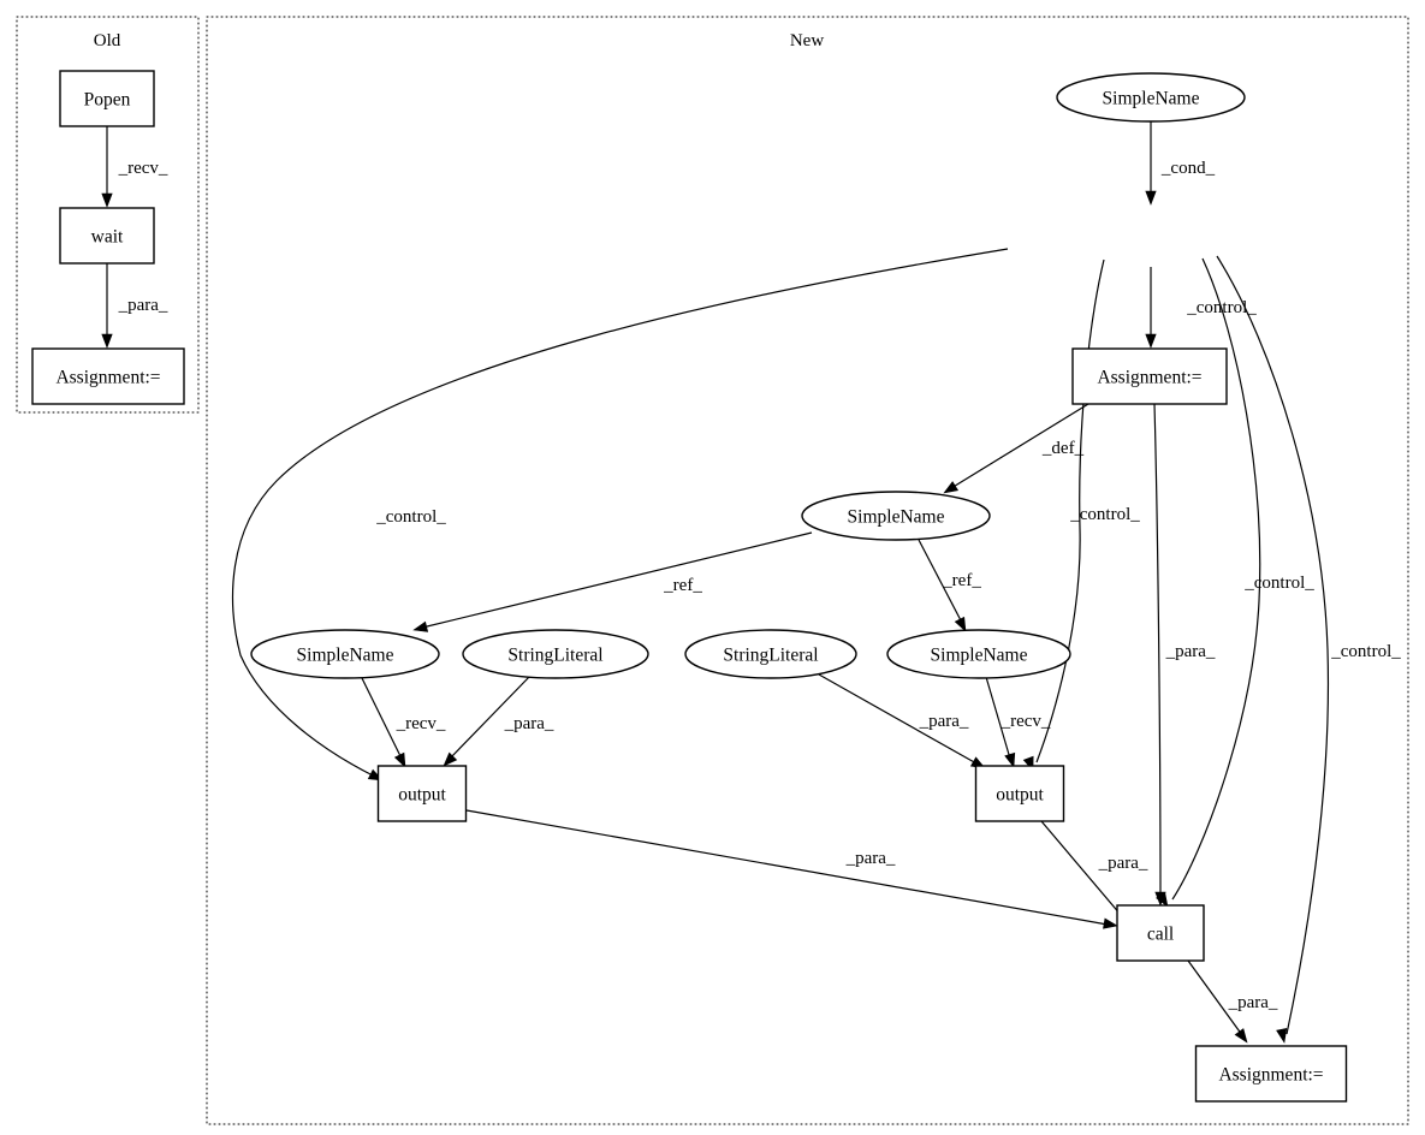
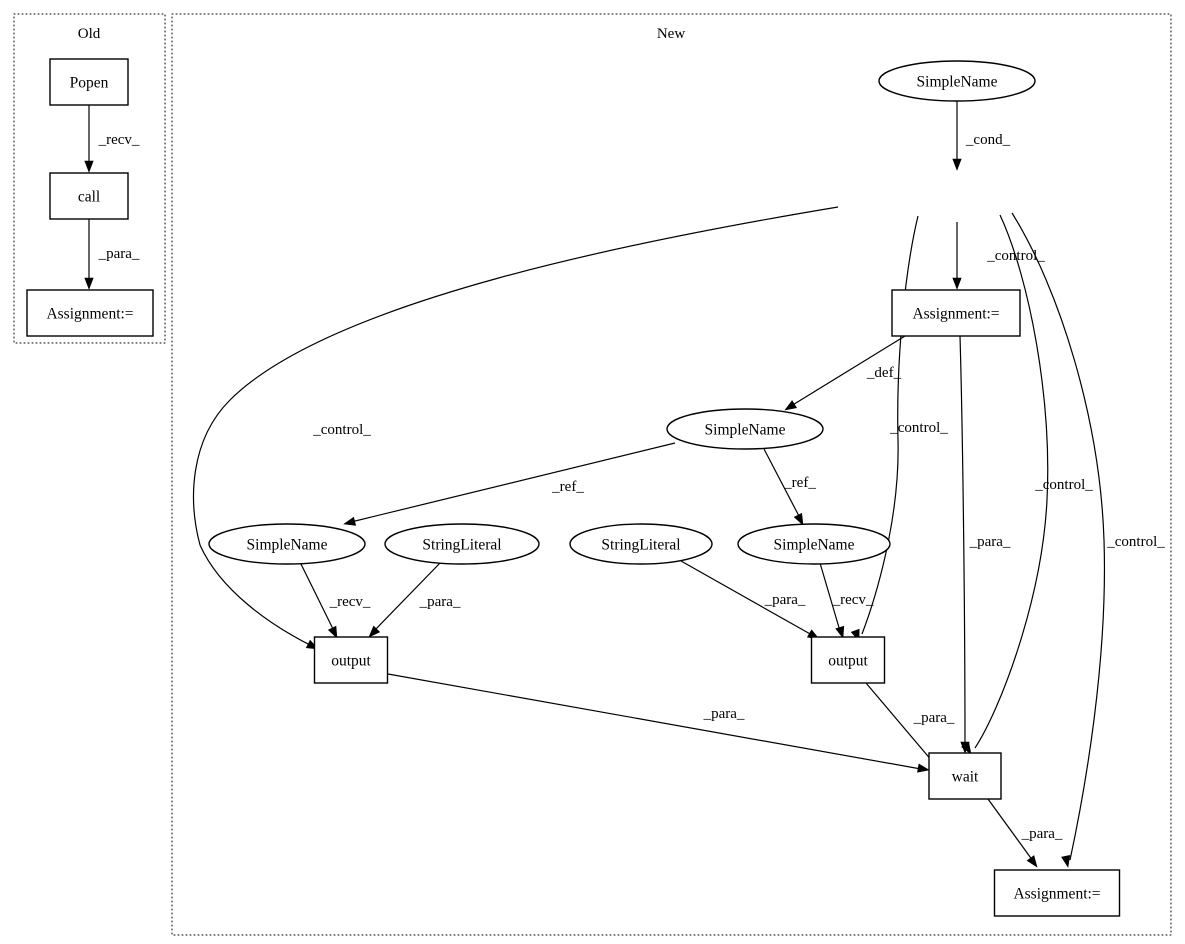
  Old
  New
  _recv_
  _para_
  _cond_
  _control_
  _contro_
  _control_
  _control_
  _control_
  _para_
  _def_
  _ref_
  _ref_
  _recv_
  _para_
  _para_
  _recv_
  _para_
  _para_
  _para_
  Popen
- wait
+ call
  Assignment:=
  SimpleName
  Assignment:=
  SimpleName
  SimpleName
  StringLiteral
  StringLiteral
  SimpleName
  output
  output
- call
+ wait
  Assignment:=
